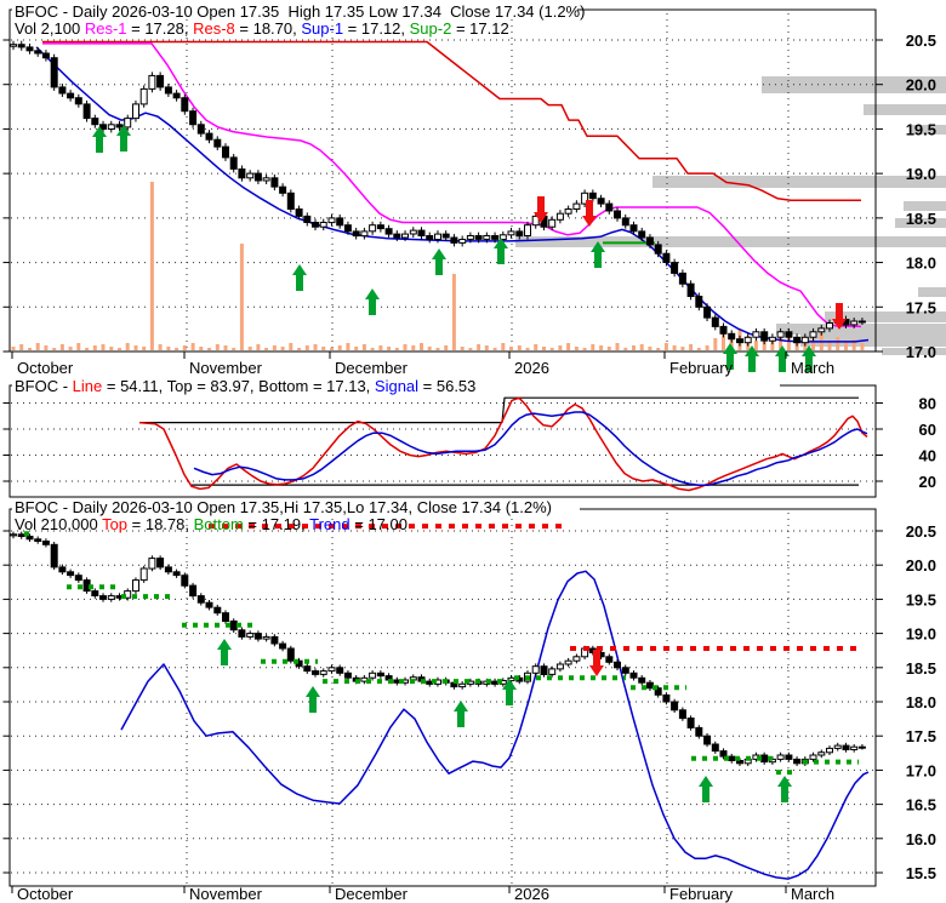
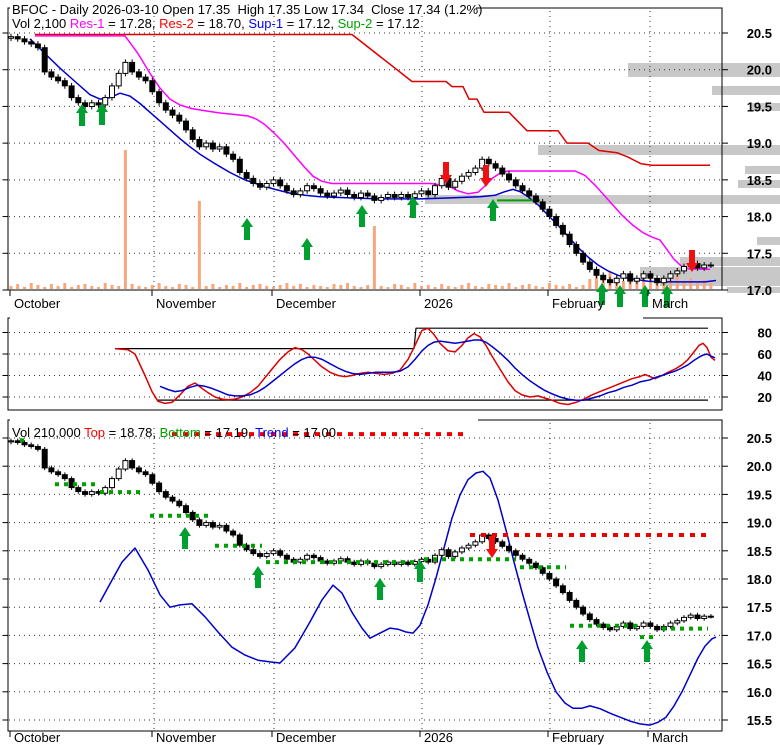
  20.5
  20.0
  19.5
  19.0
  18.5
  18.0
  17.5
  17.0
  October
  November
  December
  2026
  February
  March
  BFOC - Daily 2026-03-10 Open 17.35 High 17.35 Low 17.34 Close 17.34 (1.2%)
- Vol 2,100 Res-1 = 17.28, Res-8 = 18.70, Sup-1 = 17.12, Sup-2 = 17.12
+ Vol 2,100 Res-1 = 17.28, Res-2 = 18.70, Sup-1 = 17.12, Sup-2 = 17.12
  80
  60
  40
  20
- BFOC - Line = 54.11, Top = 83.97, Bottom = 17.13, Signal = 56.53
  20.5
  20.0
  19.5
  19.0
  18.5
  18.0
  17.5
  17.0
  16.5
  16.0
  15.5
  October
  November
  December
  2026
  February
  March
- BFOC - Daily 2026-03-10 Open 17.35,Hi 17.35,Lo 17.34, Close 17.34 (1.2%)
  Vol 210,000 Top = 18.78, Bottom = 17.19, Trend = 17.00
